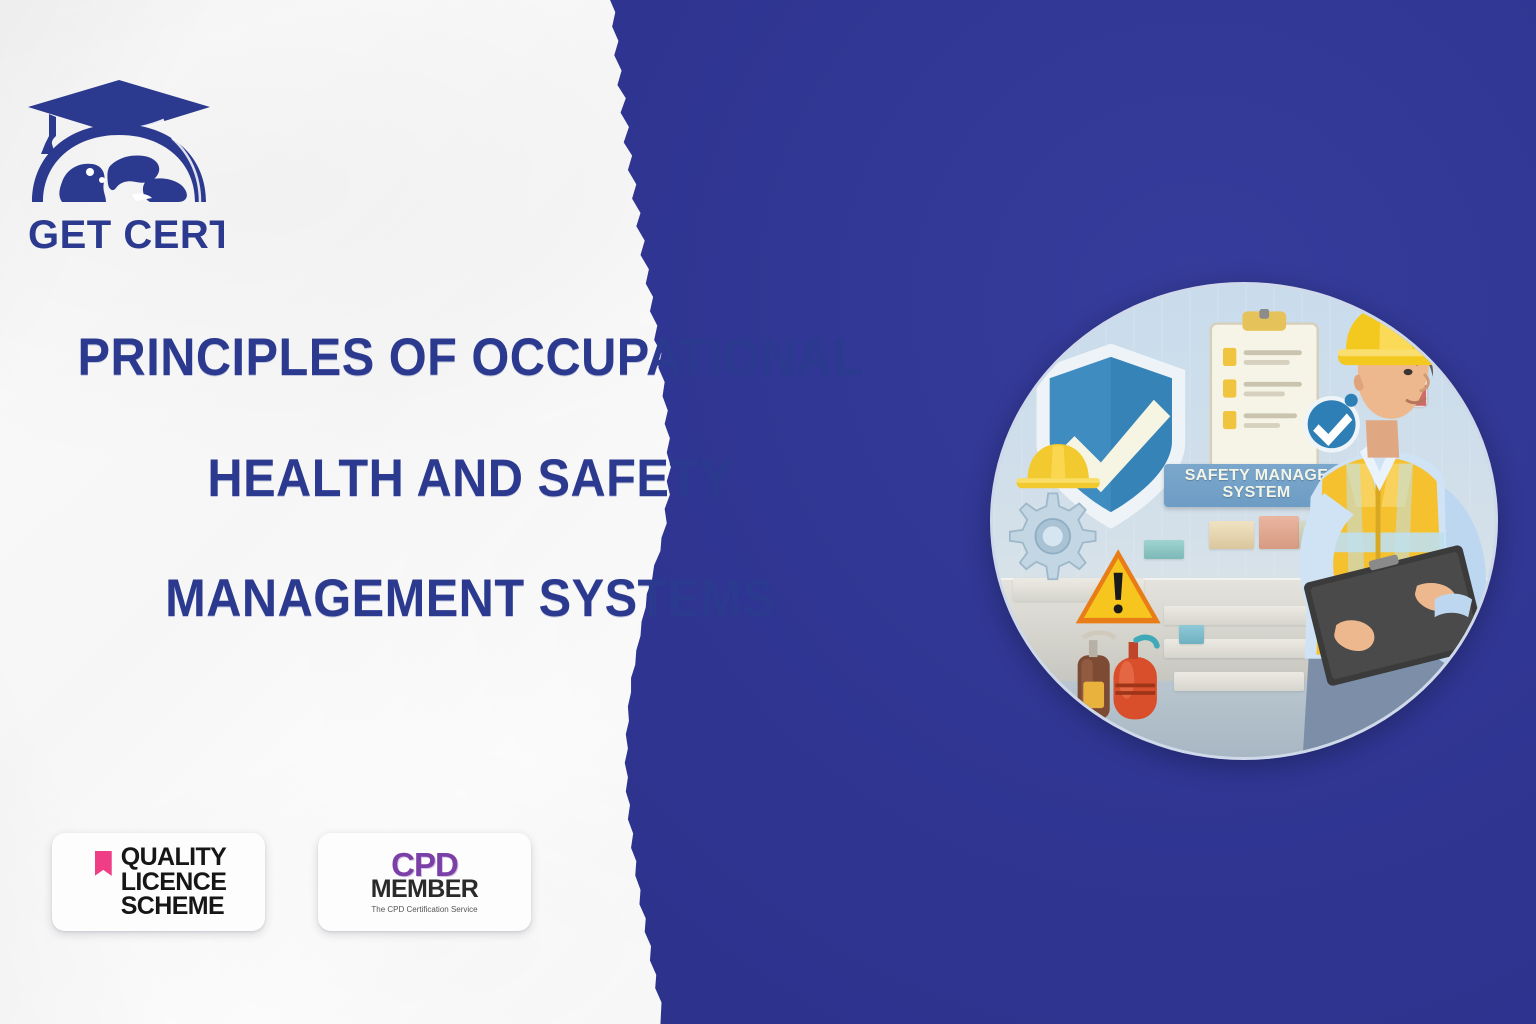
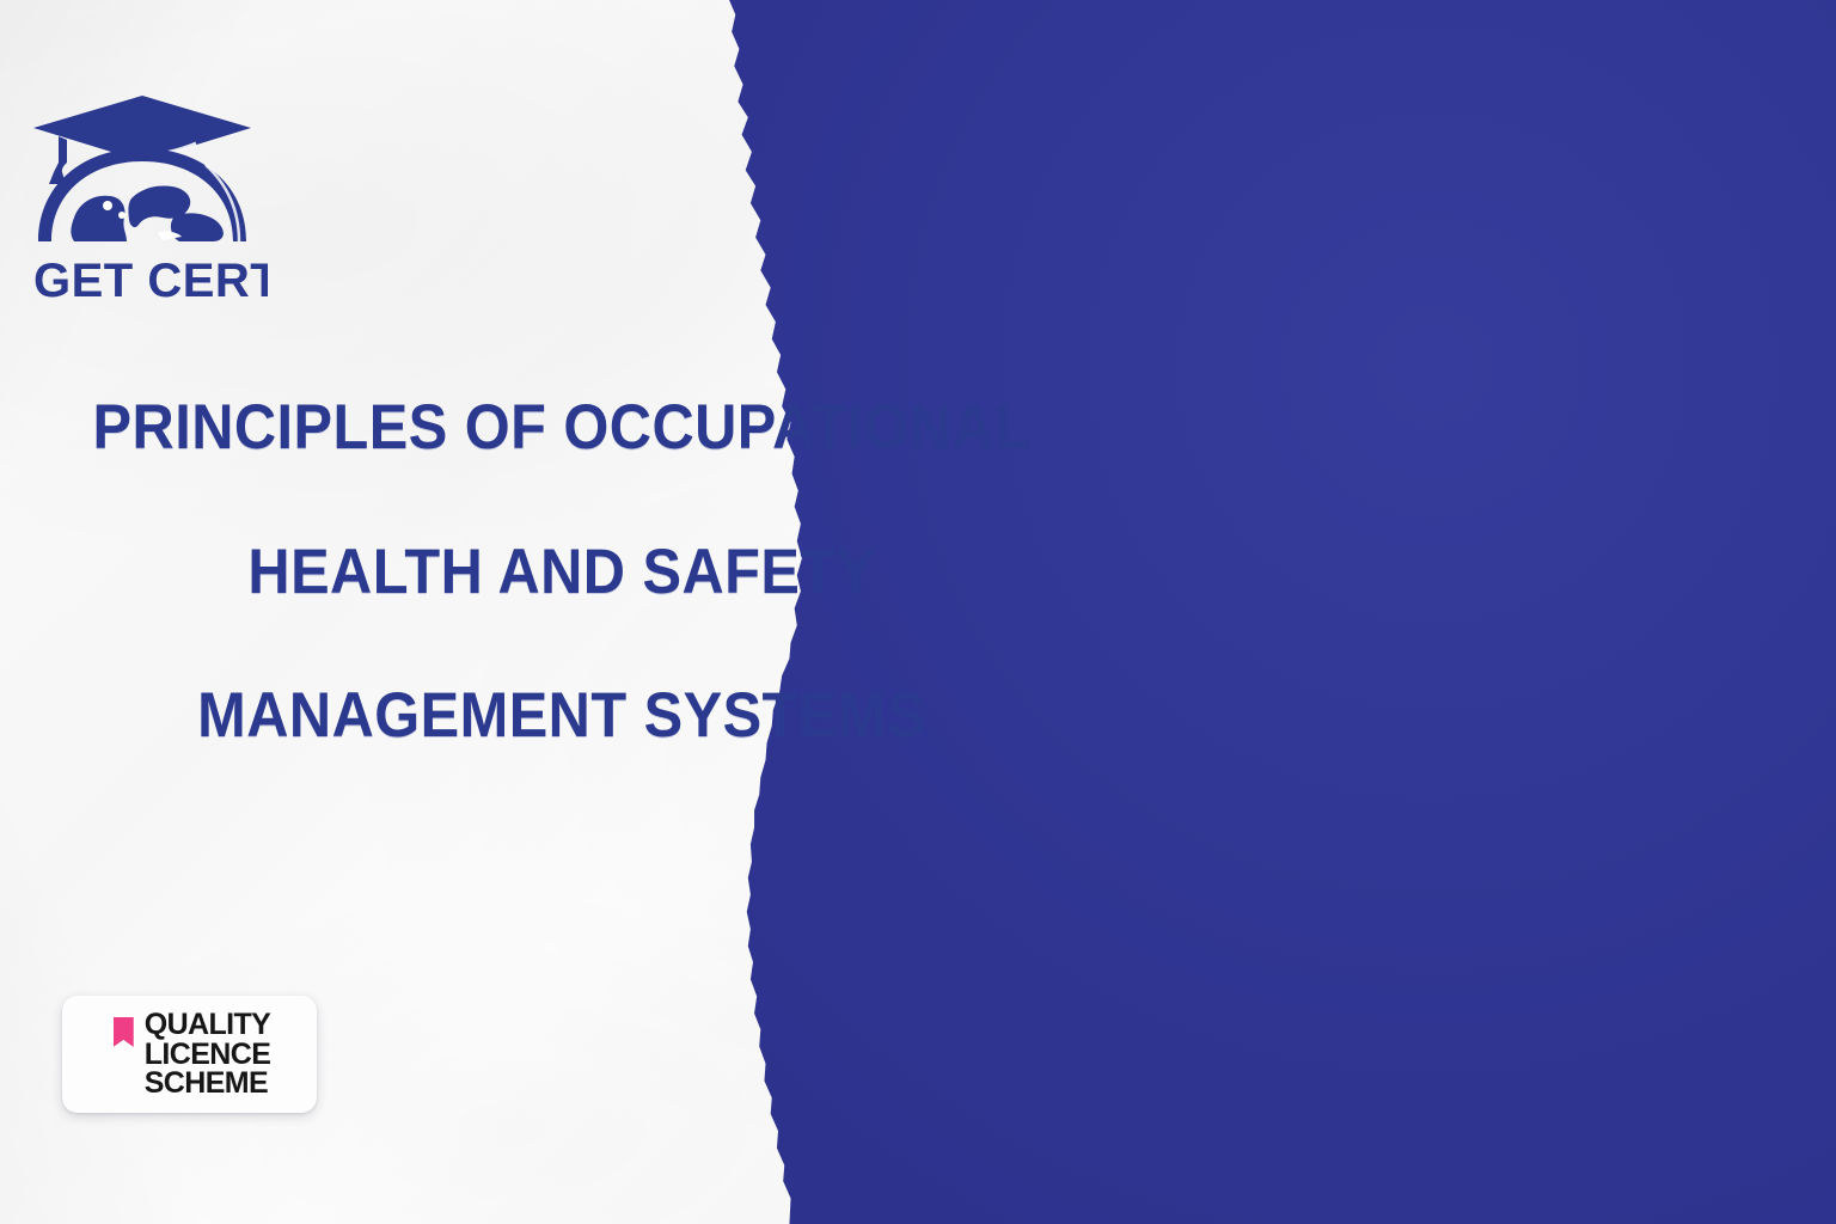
  GET CERT
  PRINCIPLES OF OCCUPATIONAL
  HEALTH AND SAFETY
  MANAGEMENT SYSTEMS
  QUALITY
  LICENCE
  SCHEME
- CPD
- MEMBER
- The CPD Certification Service
- SAFETY MANAGE
- SYSTEM
